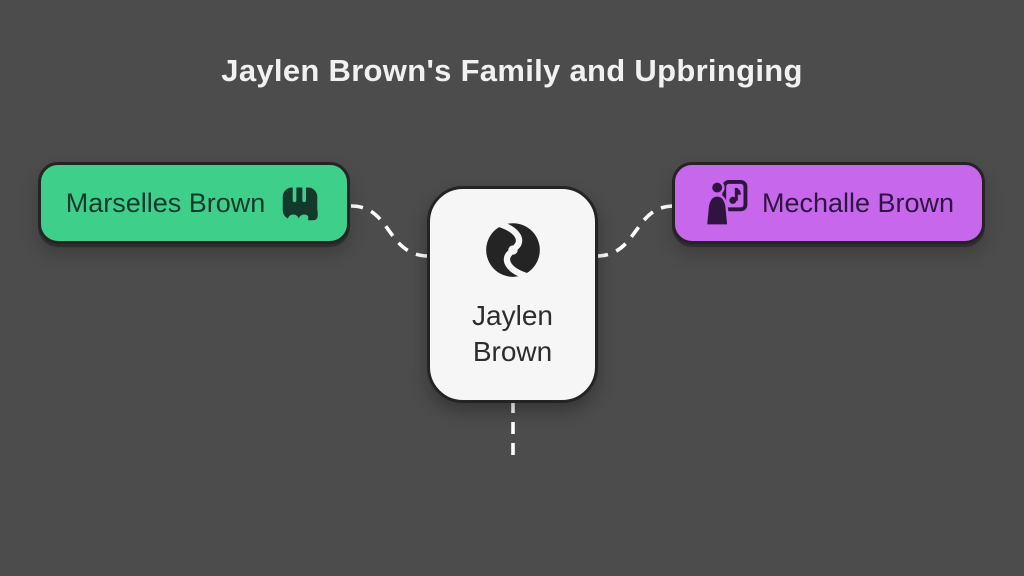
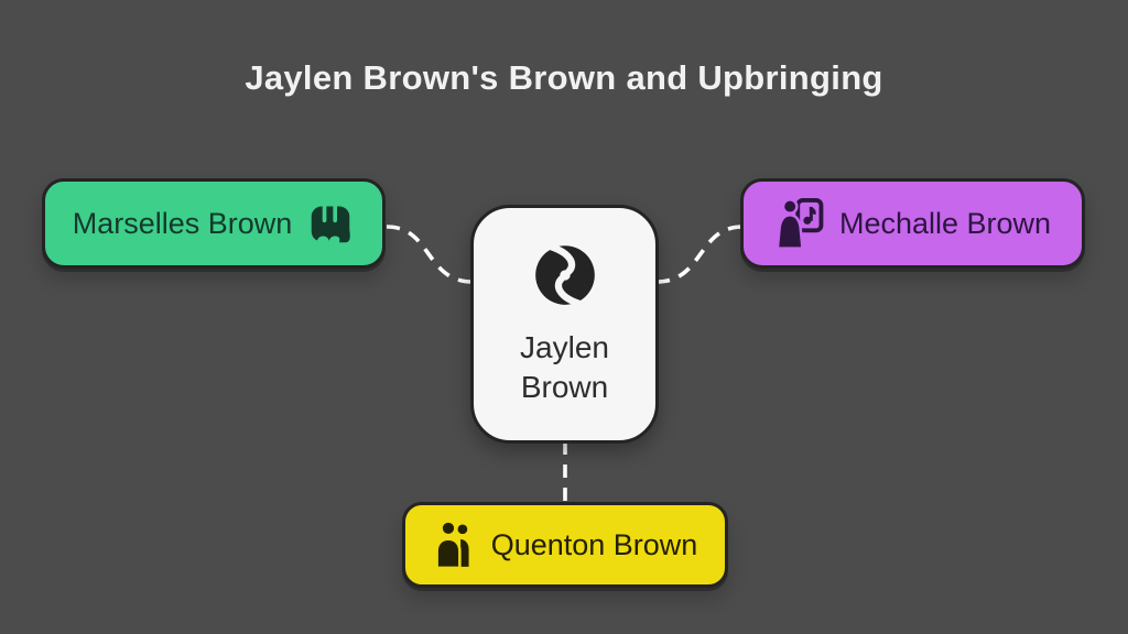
- Jaylen Brown's Family and Upbringing
+ Jaylen Brown's Brown and Upbringing
  Marselles Brown
  Mechalle Brown
  Jaylen
  Brown
+ Quenton Brown
